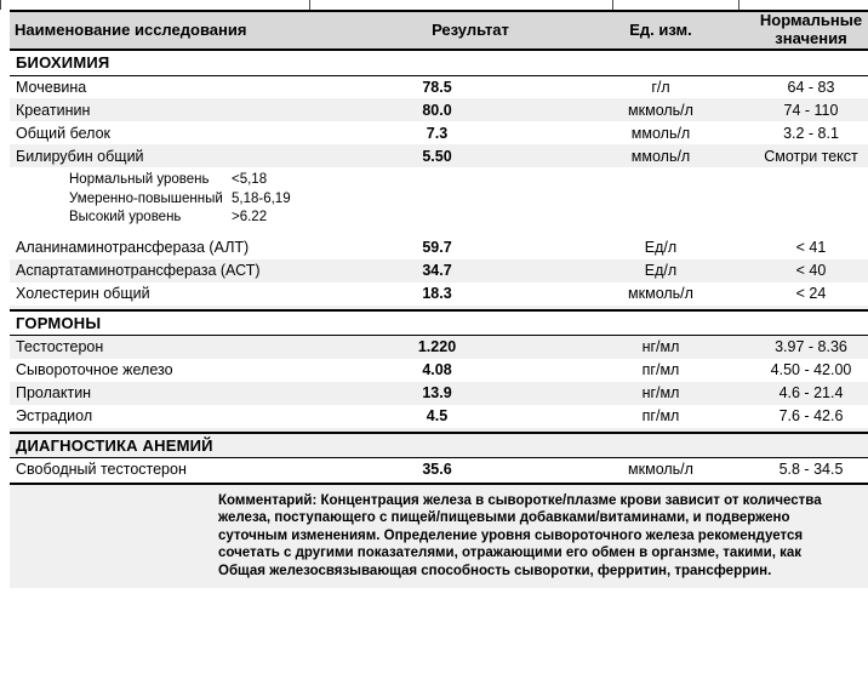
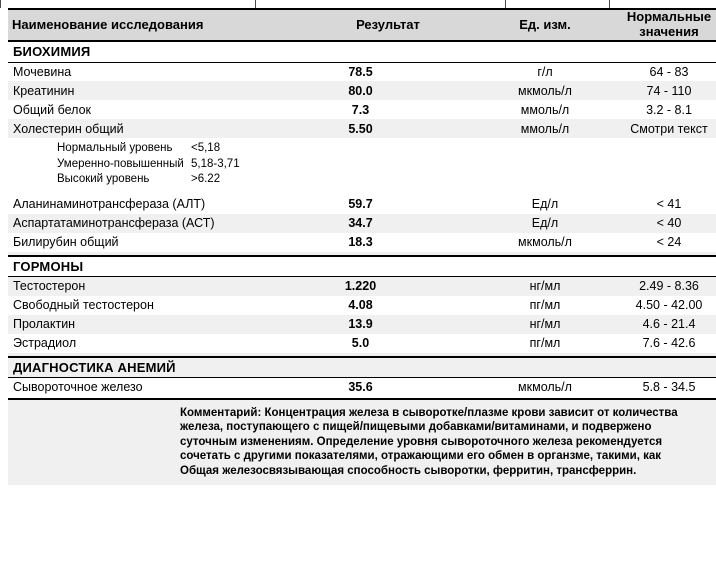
  Наименование исследования	Результат	Ед. изм.	Нормальные значения
  БИОХИМИЯ
  Мочевина	78.5	г/л	64 - 83
  Креатинин	80.0	мкмоль/л	74 - 110
  Общий белок	7.3	ммоль/л	3.2 - 8.1
- Билирубин общий	5.50	ммоль/л	Смотри текст
+ Холестерин общий	5.50	ммоль/л	Смотри текст
- Нормальный уровень <5,18Умеренно-повышенный 5,18-6,19Высокий уровень >6.22
+ Нормальный уровень <5,18Умеренно-повышенный 5,18-3,71Высокий уровень >6.22
  Аланинаминотрансфераза (АЛТ)	59.7	Ед/л	< 41
  Аспартатаминотрансфераза (АСТ)	34.7	Ед/л	< 40
- Холестерин общий	18.3	мкмоль/л	< 24
+ Билирубин общий	18.3	мкмоль/л	< 24
  ГОРМОНЫ
- Тестостерон	1.220	нг/мл	3.97 - 8.36
+ Тестостерон	1.220	нг/мл	2.49 - 8.36
- Сывороточное железо	4.08	пг/мл	4.50 - 42.00
+ Свободный тестостерон	4.08	пг/мл	4.50 - 42.00
  Пролактин	13.9	нг/мл	4.6 - 21.4
- Эстрадиол	4.5	пг/мл	7.6 - 42.6
+ Эстрадиол	5.0	пг/мл	7.6 - 42.6
  ДИАГНОСТИКА АНЕМИЙ
- Свободный тестостерон	35.6	мкмоль/л	5.8 - 34.5
+ Сывороточное железо	35.6	мкмоль/л	5.8 - 34.5
  Комментарий: Концентрация железа в сыворотке/плазме крови зависит от количества железа, поступающего с пищей/пищевыми добавками/витаминами, и подвержено суточным изменениям. Определение уровня сывороточного железа рекомендуется сочетать с другими показателями, отражающими его обмен в органзме, такими, как Общая железосвязывающая способность сыворотки, ферритин, трансферрин.
